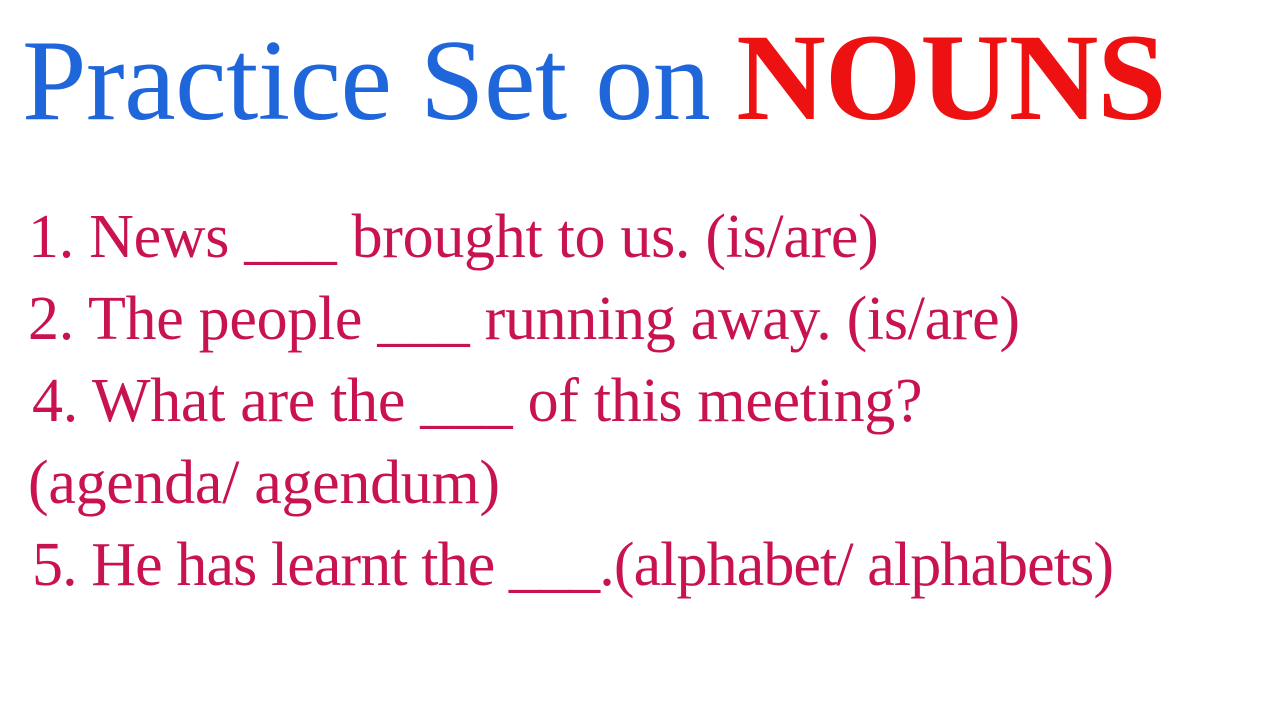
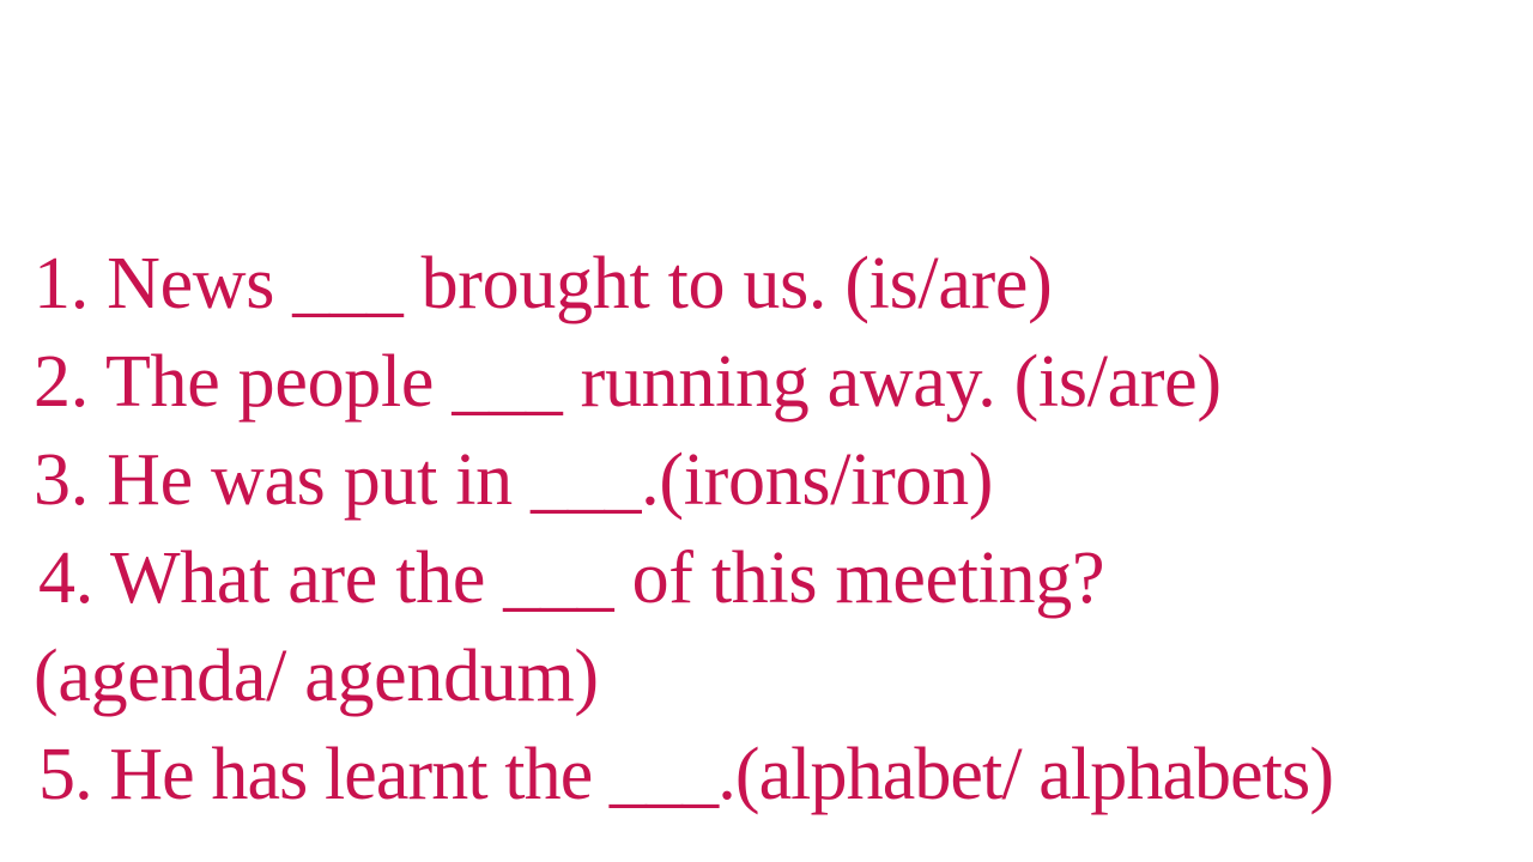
- Practice Set on
- NOUNS
  1. News ___ brought to us. (is/are)
  2. The people ___ running away. (is/are)
+ 3. He was put in ___.(irons/iron)
  4. What are the ___ of this meeting?
  (agenda/ agendum)
  5. He has learnt the ___.(alphabet/ alphabets)
